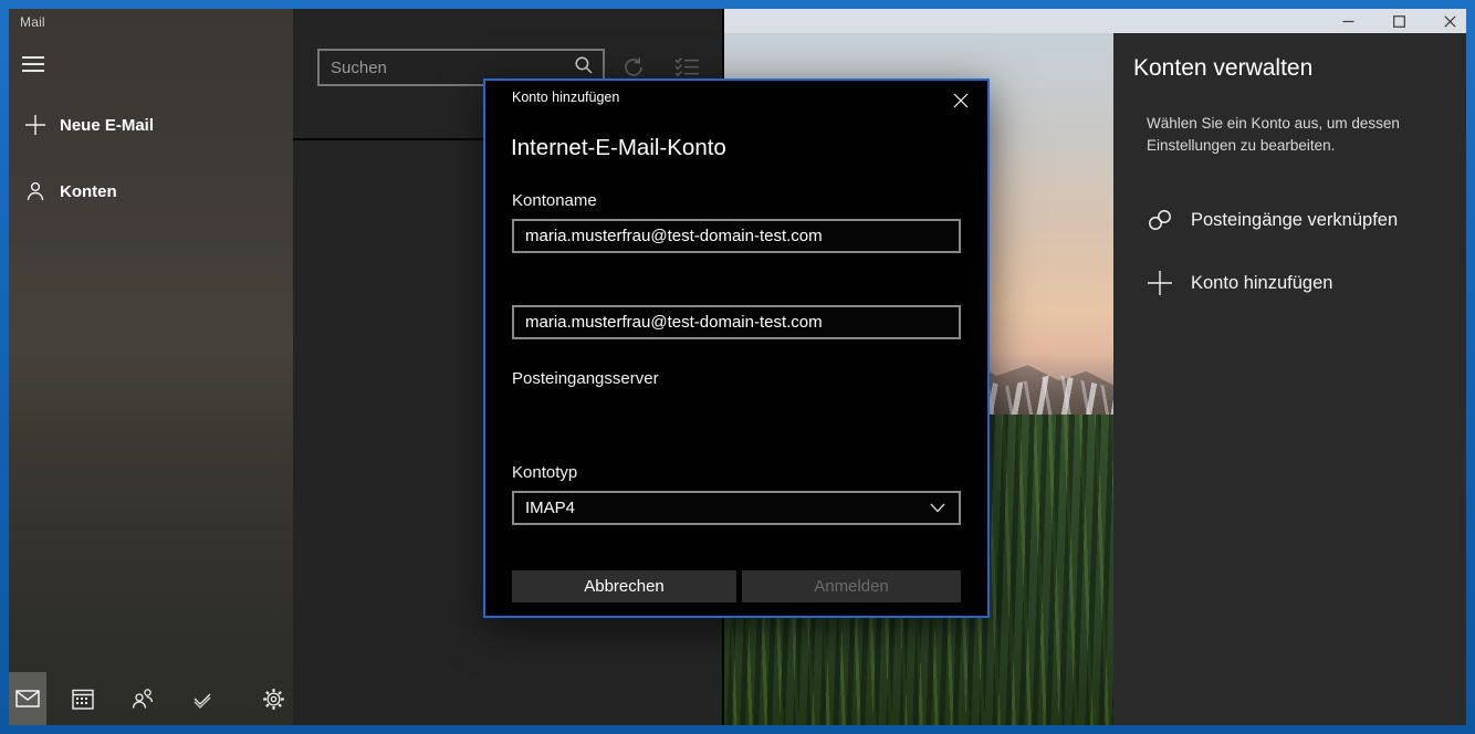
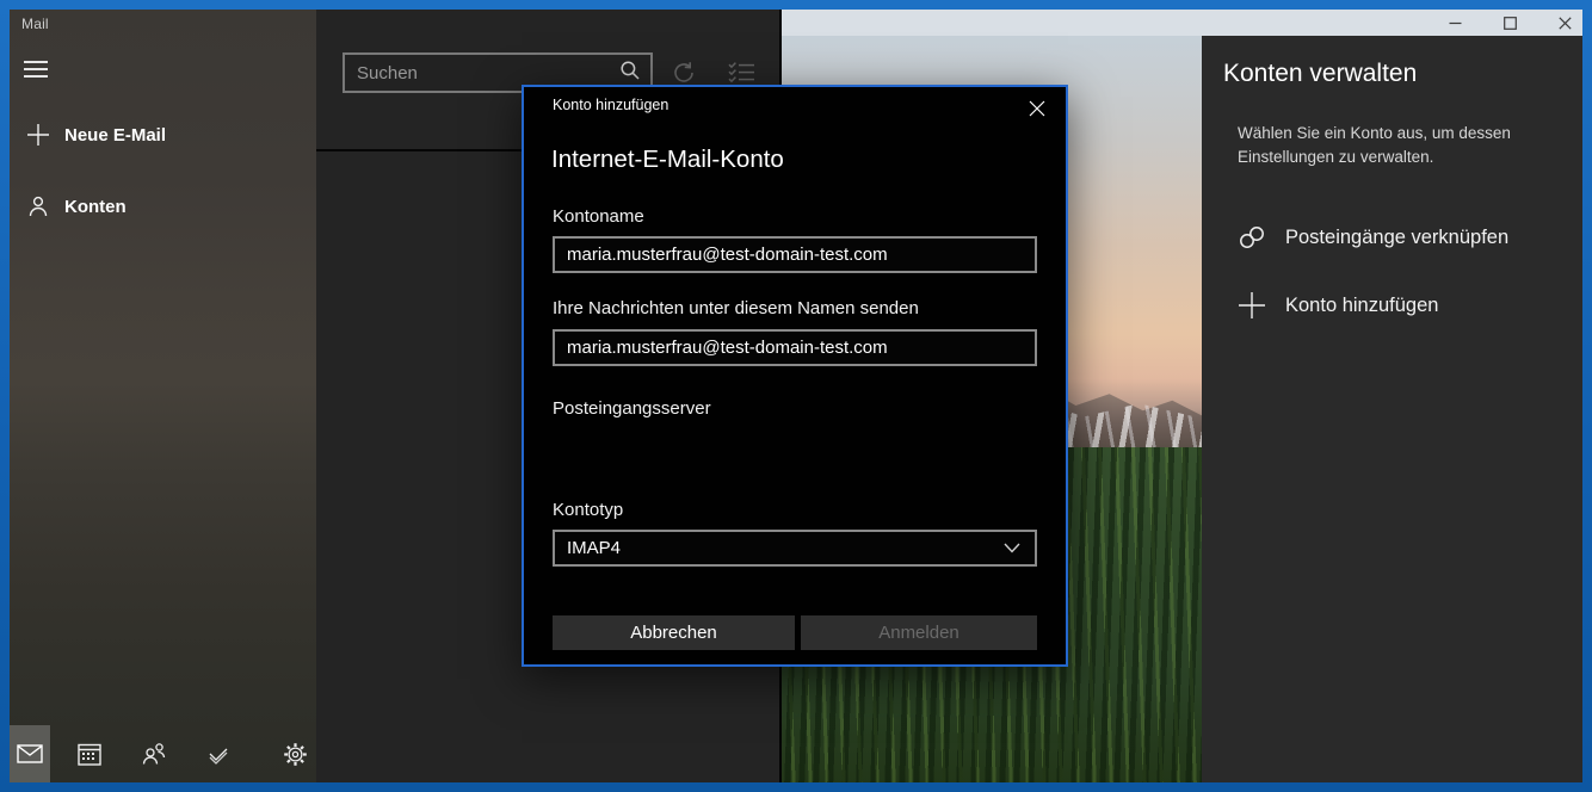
  Suchen
  Mail
  Neue E-Mail
  Konten
  Konten verwalten
- Wählen Sie ein Konto aus, um dessen Einstellungen zu bearbeiten.
+ Wählen Sie ein Konto aus, um dessen Einstellungen zu verwalten.
  Posteingänge verknüpfen
  Konto hinzufügen
  Konto hinzufügen
  Internet-E-Mail-Konto
  Kontoname
  maria.musterfrau@test-domain-test.com
+ Ihre Nachrichten unter diesem Namen senden
  maria.musterfrau@test-domain-test.com
  Posteingangsserver
  Kontotyp
  IMAP4
  Abbrechen
  Anmelden
